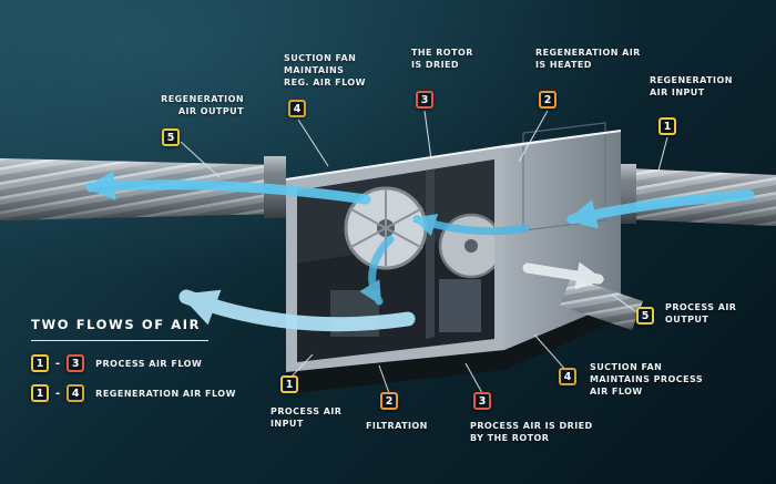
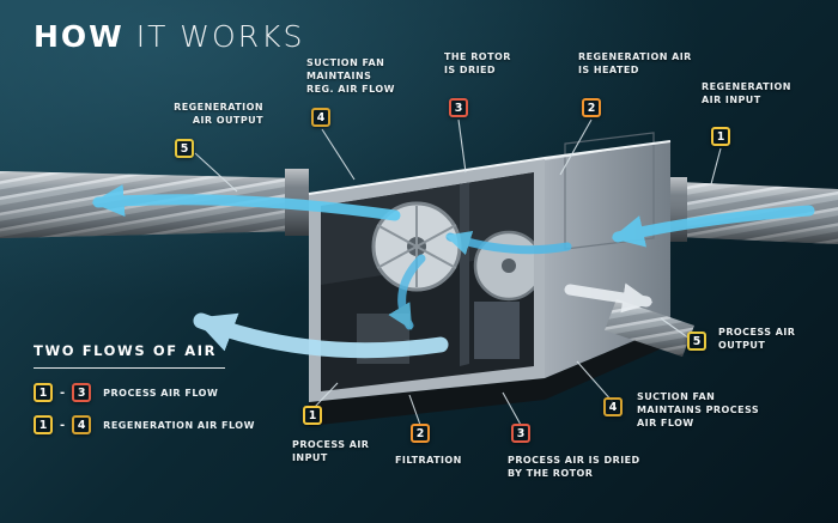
+ HOW IT WORKS
  REGENERATION
  AIR OUTPUT
  SUCTION FAN
  MAINTAINS
  REG. AIR FLOW
  THE ROTOR
  IS DRIED
  REGENERATION AIR
  IS HEATED
  REGENERATION
  AIR INPUT
  PROCESS AIR
  OUTPUT
  SUCTION FAN
  MAINTAINS PROCESS
  AIR FLOW
  PROCESS AIR IS DRIED
  BY THE ROTOR
  FILTRATION
  PROCESS AIR
  INPUT
  5
  4
  3
  2
  1
  5
  4
  3
  2
  1
  TWO FLOWS OF AIR
  1
  -
  3
  PROCESS AIR FLOW
  1
  -
  4
  REGENERATION AIR FLOW
